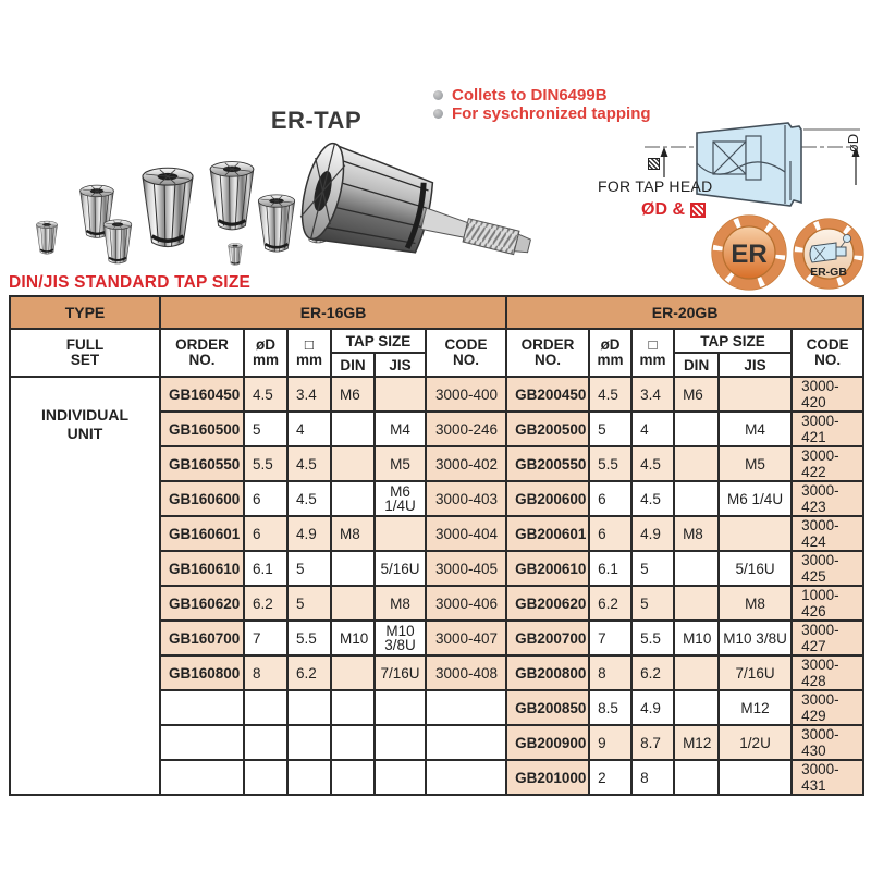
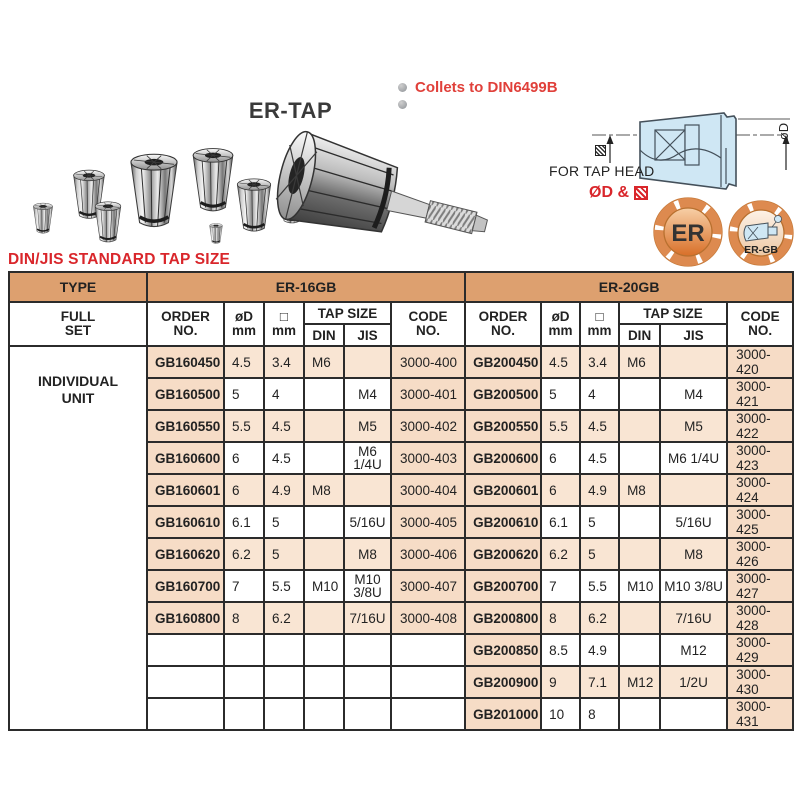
  ER-TAP
  Collets to DIN6499B
- For syschronized tapping
  FOR TAP HEAD
  ØD &
  ER
  ER-GB
  DIN/JIS STANDARD TAP SIZE
  TYPE	ER-16GB	ER-20GB
  FULL SET	ORDER NO.	øD mm	□ mm	TAP SIZE	CODE NO.	ORDER NO.	øD mm	□ mm	TAP SIZE	CODE NO.
  DIN	JIS	DIN	JIS
  INDIVIDUAL UNIT	GB160450	4.5	3.4	M6		3000-400	GB200450	4.5	3.4	M6		3000-420
- GB160500	5	4		M4	3000-246	GB200500	5	4		M4	3000-421
+ GB160500	5	4		M4	3000-401	GB200500	5	4		M4	3000-421
  GB160550	5.5	4.5		M5	3000-402	GB200550	5.5	4.5		M5	3000-422
  GB160600	6	4.5		M6 1/4U	3000-403	GB200600	6	4.5		M6 1/4U	3000-423
  GB160601	6	4.9	M8		3000-404	GB200601	6	4.9	M8		3000-424
  GB160610	6.1	5		5/16U	3000-405	GB200610	6.1	5		5/16U	3000-425
- GB160620	6.2	5		M8	3000-406	GB200620	6.2	5		M8	1000-426
+ GB160620	6.2	5		M8	3000-406	GB200620	6.2	5		M8	3000-426
  GB160700	7	5.5	M10	M10 3/8U	3000-407	GB200700	7	5.5	M10	M10 3/8U	3000-427
  GB160800	8	6.2		7/16U	3000-408	GB200800	8	6.2		7/16U	3000-428
  						GB200850	8.5	4.9		M12	3000-429
- 						GB200900	9	8.7	M12	1/2U	3000-430
+ 						GB200900	9	7.1	M12	1/2U	3000-430
- 						GB201000	2	8			3000-431
+ 						GB201000	10	8			3000-431
